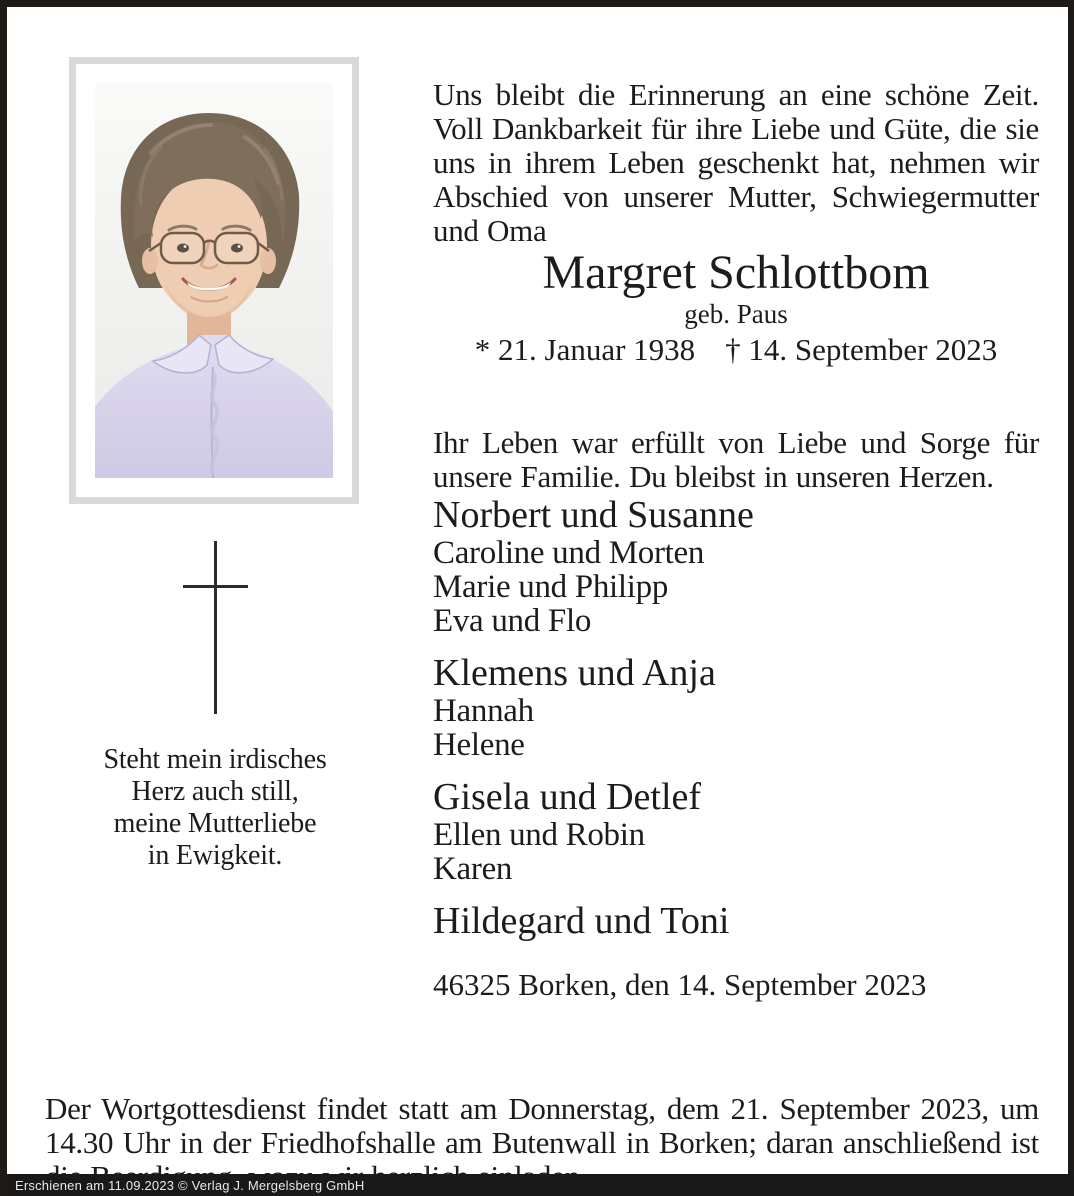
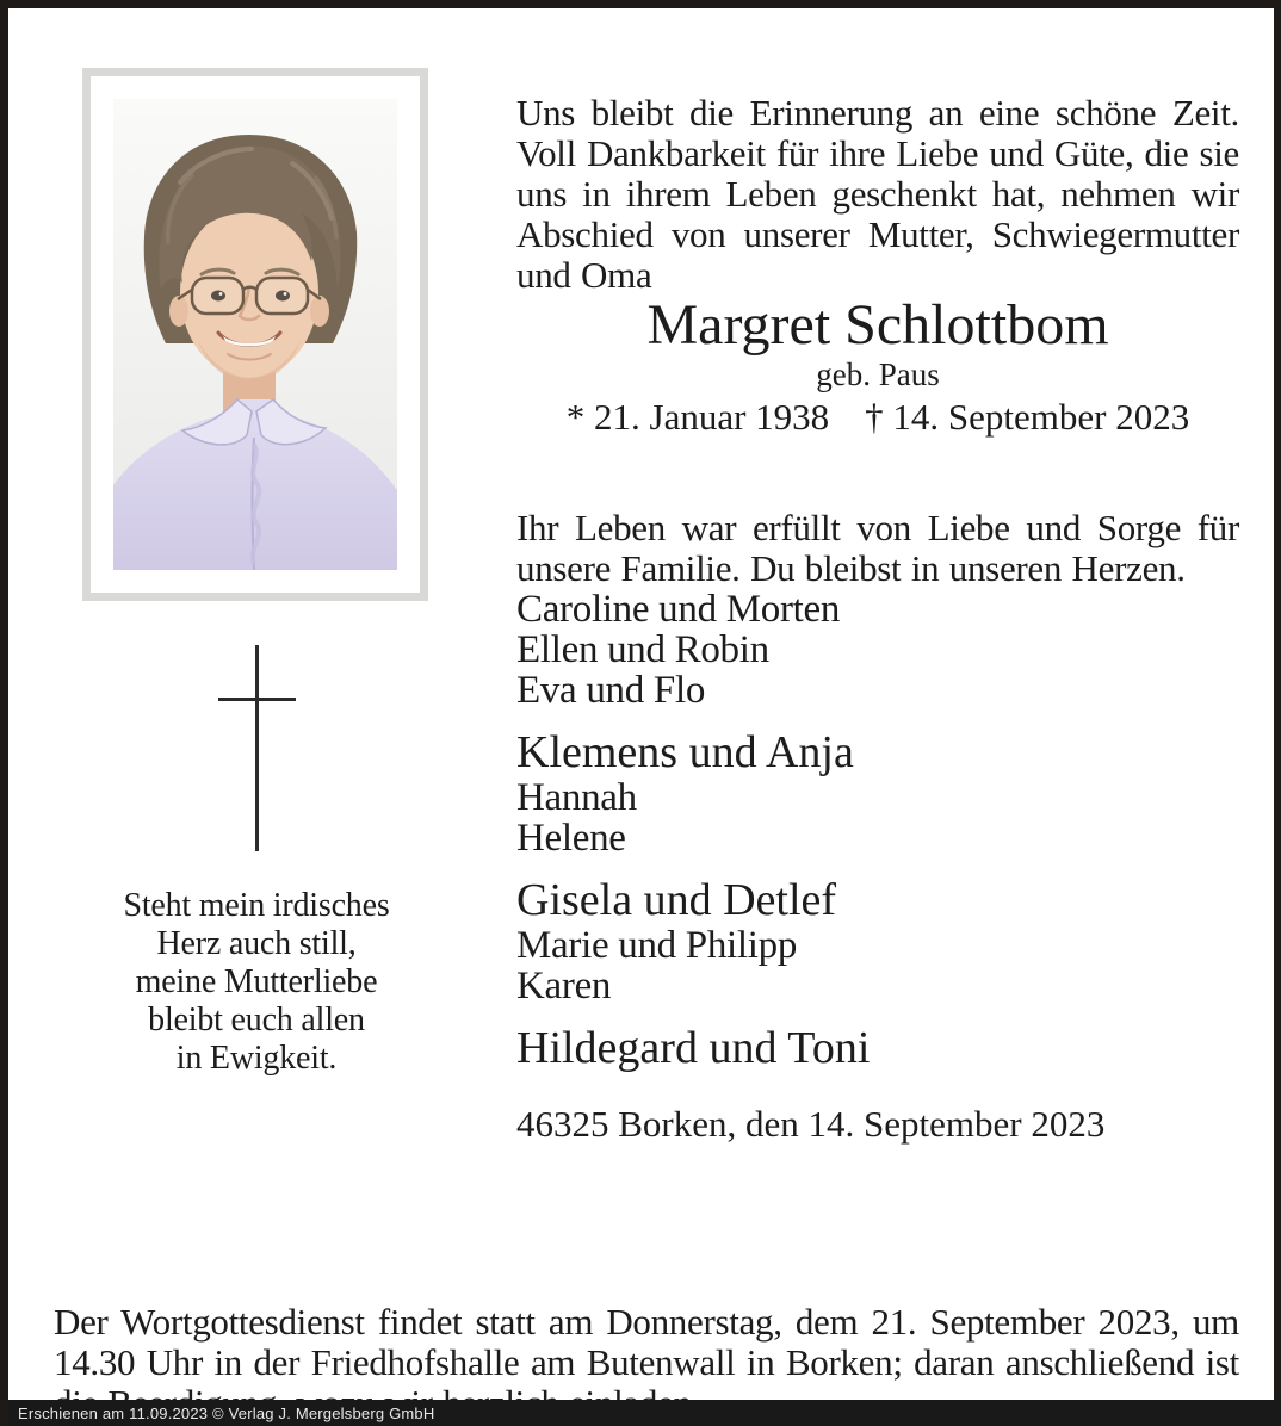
  Steht mein irdisches
  Herz auch still,
  meine Mutterliebe
+ bleibt euch allen
  in Ewigkeit.
  Uns bleibt die Erinnerung an eine schöne Zeit. Voll Dankbarkeit für ihre Liebe und Güte, die sie uns in ihrem Leben geschenkt hat, nehmen wir Abschied von unserer Mutter, Schwiegermutter und Oma
  Margret Schlottbom
  geb. Paus
  * 21. Januar 1938
  † 14. September 2023
  Ihr Leben war erfüllt von Liebe und Sorge für unsere Familie. Du bleibst in unseren Herzen.
- Norbert und Susanne
  Caroline und Morten
- Marie und Philipp
+ Ellen und Robin
  Eva und Flo
  Klemens und Anja
  Hannah
  Helene
  Gisela und Detlef
- Ellen und Robin
+ Marie und Philipp
  Karen
  Hildegard und Toni
  46325 Borken, den 14. September 2023
  Der Wortgottesdienst findet statt am Donnerstag, dem 21. September 2023, um 14.30 Uhr in der Friedhofshalle am Butenwall in Borken; daran anschließend ist
  Erschienen am 11.09.2023 © Verlag J. Mergelsberg GmbH
